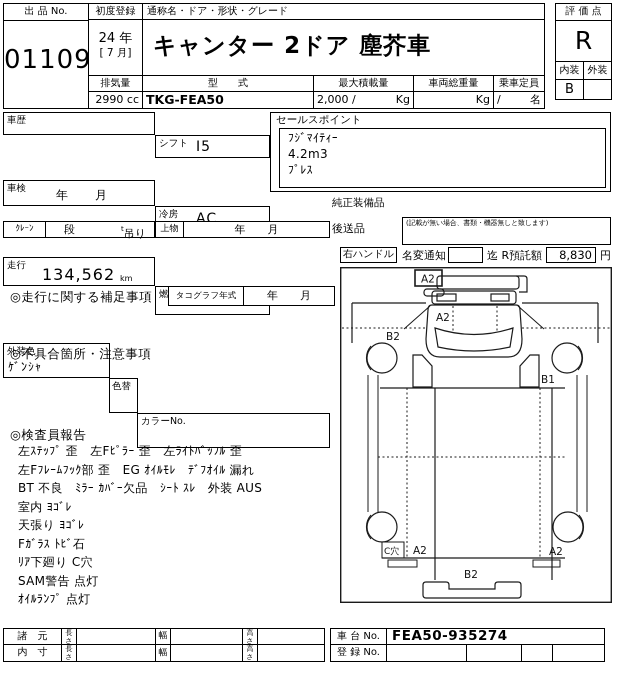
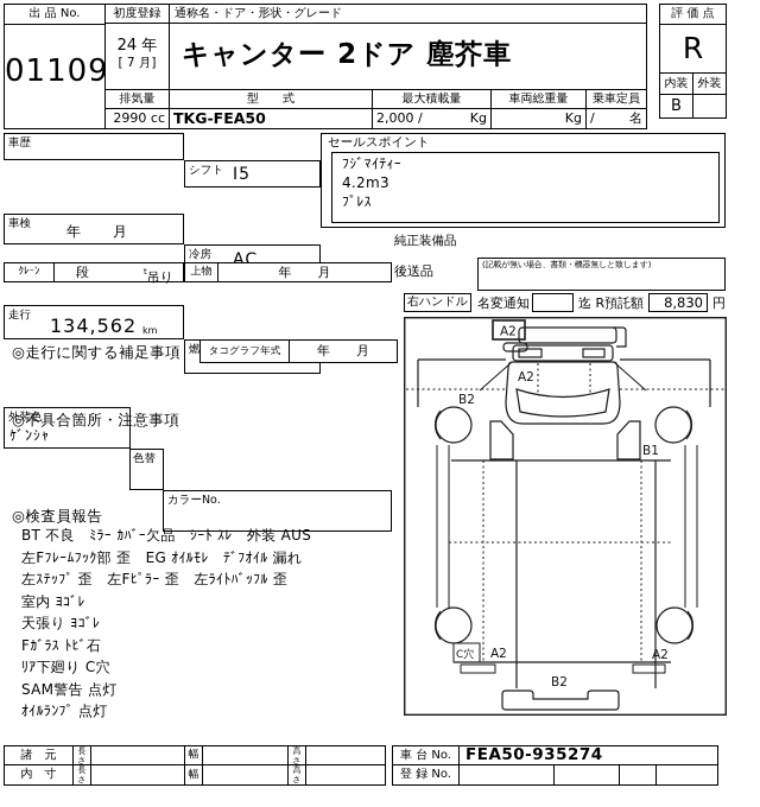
  出 品 No.
  01109
  初度登録
  通称名・ドア・形状・グレード
  24 年
  [ 7 月]
  キャンター 2ドア 塵芥車
  排気量
  型 式
  最大積載量
  車両総重量
  乗車定員
  2990 cc
  TKG-FEA50
  2,000 /
  Kg
  Kg
  /
  名
  評 価 点
  R
  内装
  外装
  B
  車歴
  シフト
  I5
  車検
  年 月
  冷房
  AC
  走行
  134,562
  km
  外装色
  ｹﾞﾝｼｬ
  色替
  カラーNo.
  ｸﾚｰﾝ
  段
  t吊り
  上物
  年 月
  セールスポイント
  ﾌｼﾞﾏｲﾃｨｰ
  4.2m3
  ﾌﾟﾚｽ
  純正装備品
  後送品
  (記載が無い場合、書類・機器無しと致します)
  右ハンドル
  名変通知
  迄 R預託額
  8,830
  円
  ◎走行に関する補足事項
  タコグラフ年式
  年 月
  ◎不具合箇所・注意事項
  ◎検査員報告
- 左ｽﾃｯﾌﾟ 歪 左Fﾋﾟﾗｰ 歪 左ﾗｲﾄﾊﾞｯﾌﾙ 歪
+ BT 不良 ﾐﾗｰ ｶﾊﾞｰ欠品 ｼｰﾄ ｽﾚ 外装 AUS
  左Fﾌﾚｰﾑﾌｯｸ部 歪 EG ｵｲﾙﾓﾚ ﾃﾞﾌｵｲﾙ 漏れ
- BT 不良 ﾐﾗｰ ｶﾊﾞｰ欠品 ｼｰﾄ ｽﾚ 外装 AUS
+ 左ｽﾃｯﾌﾟ 歪 左Fﾋﾟﾗｰ 歪 左ﾗｲﾄﾊﾞｯﾌﾙ 歪
  室内 ﾖｺﾞﾚ
  天張り ﾖｺﾞﾚ
  Fｶﾞﾗｽ ﾄﾋﾞ石
  ﾘｱ下廻り C穴
  SAM警告 点灯
  ｵｲﾙﾗﾝﾌﾟ 点灯
  A2
  A2
  B2
  B1
  C穴
  A2
  A2
  B2
  諸 元
  長さ
  幅
  高さ
  内 寸
  長さ
  幅
  高さ
  車 台 No.
  FEA50-935274
  登 録 No.
